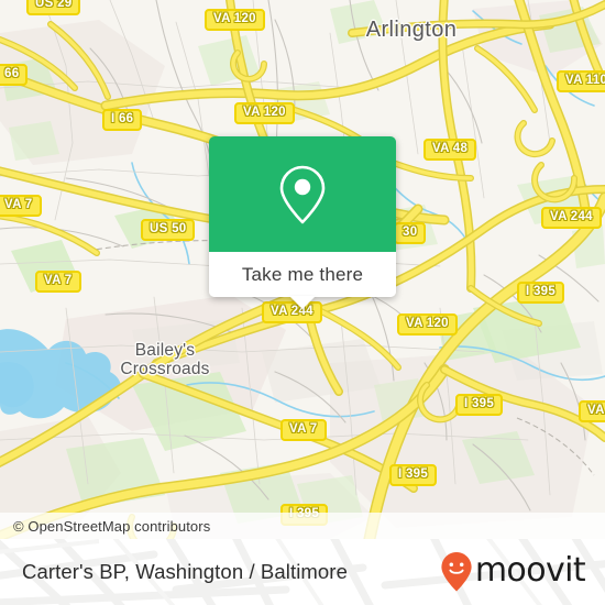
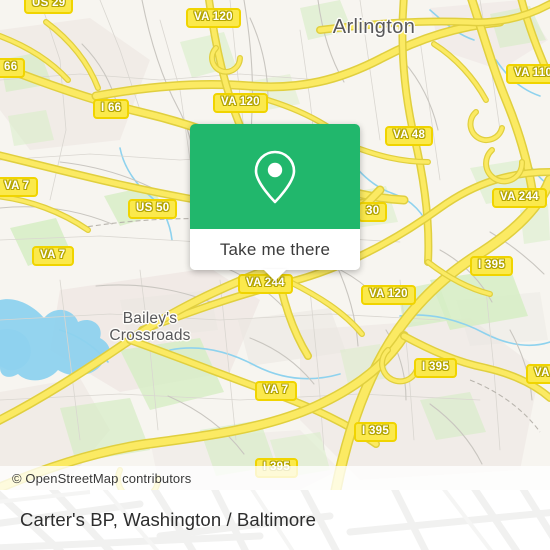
  Arlington
  Bailey's
  Crossroads
  US 29
  VA 120
  VA 110
  66
  I 66
  VA 120
  VA 48
  VA 7
  US 50
  30
  VA 244
  VA 7
  I 395
  VA 244
  VA 120
  VA
  I 395
  VA 7
  I 395
  I 395
  © OpenStreetMap contributors
  Take me there
  Carter's BP, Washington / Baltimore
- moovit
